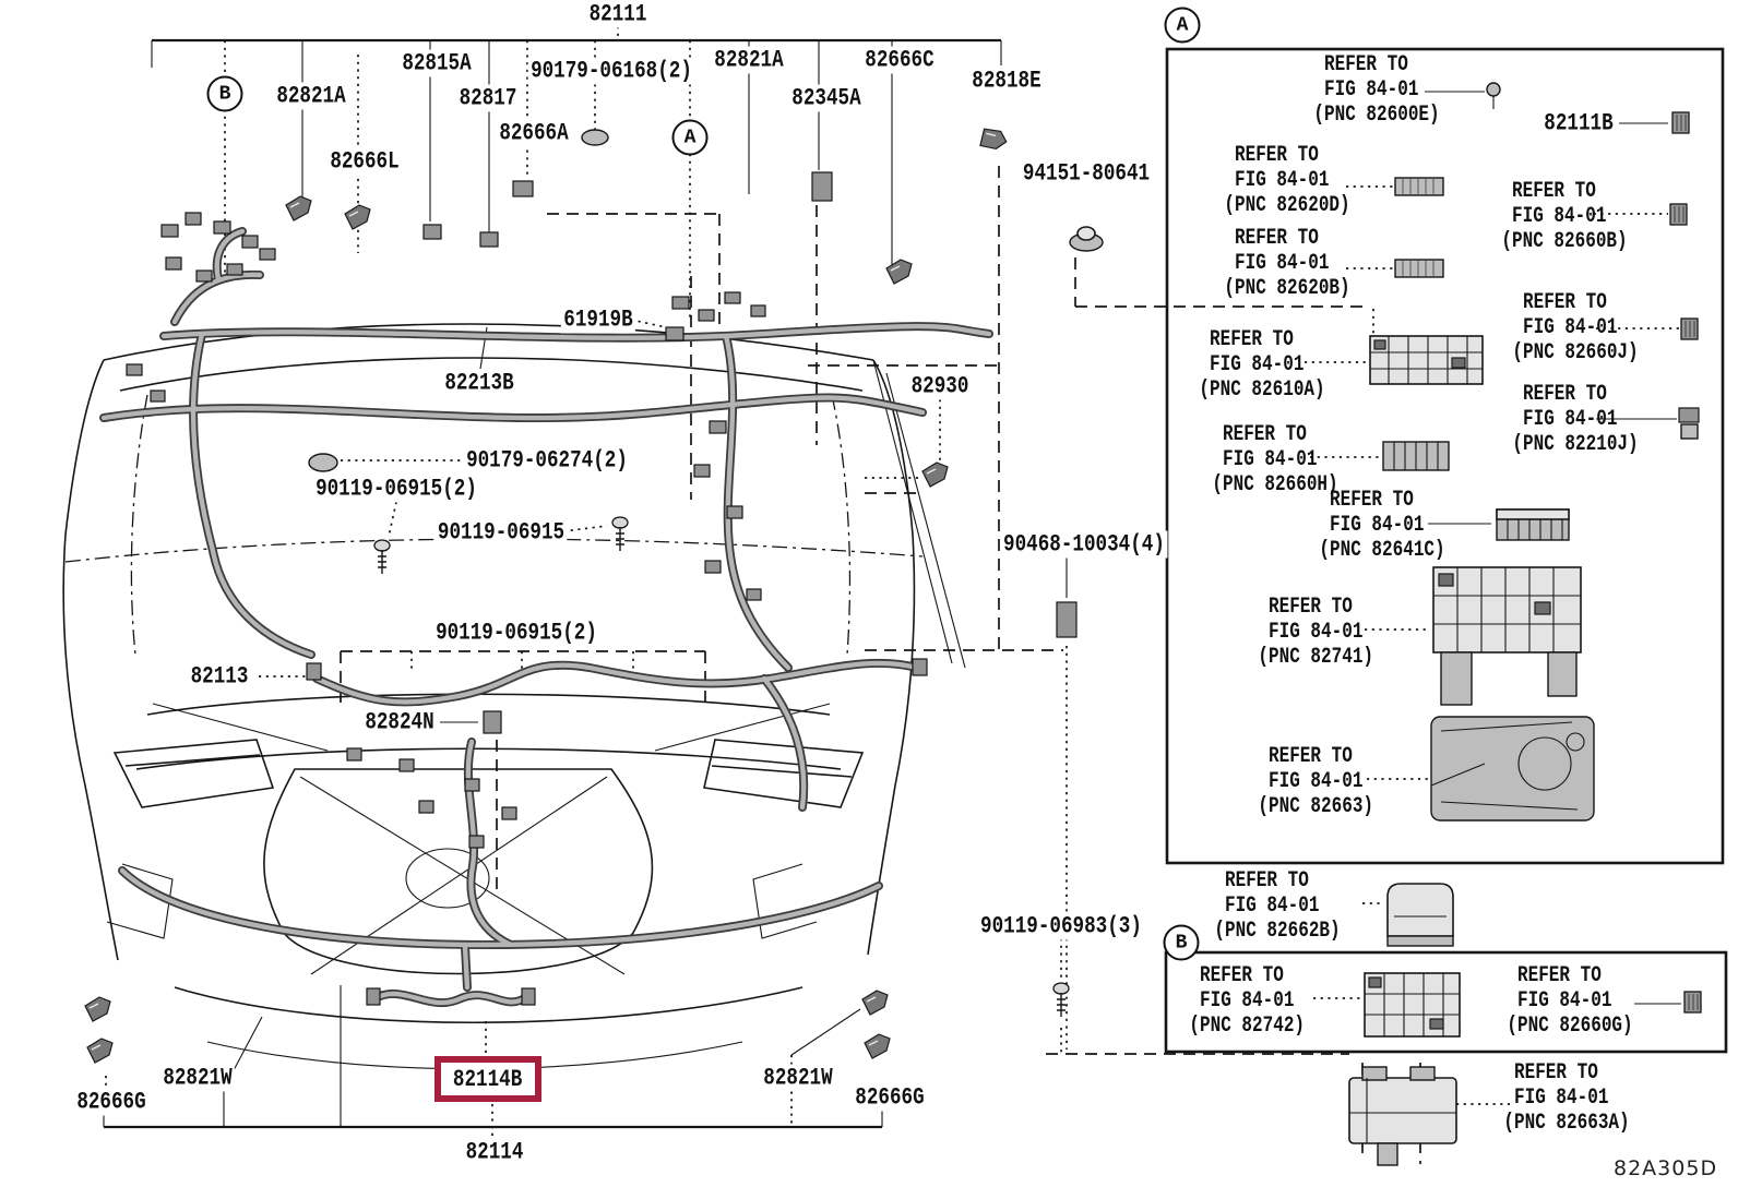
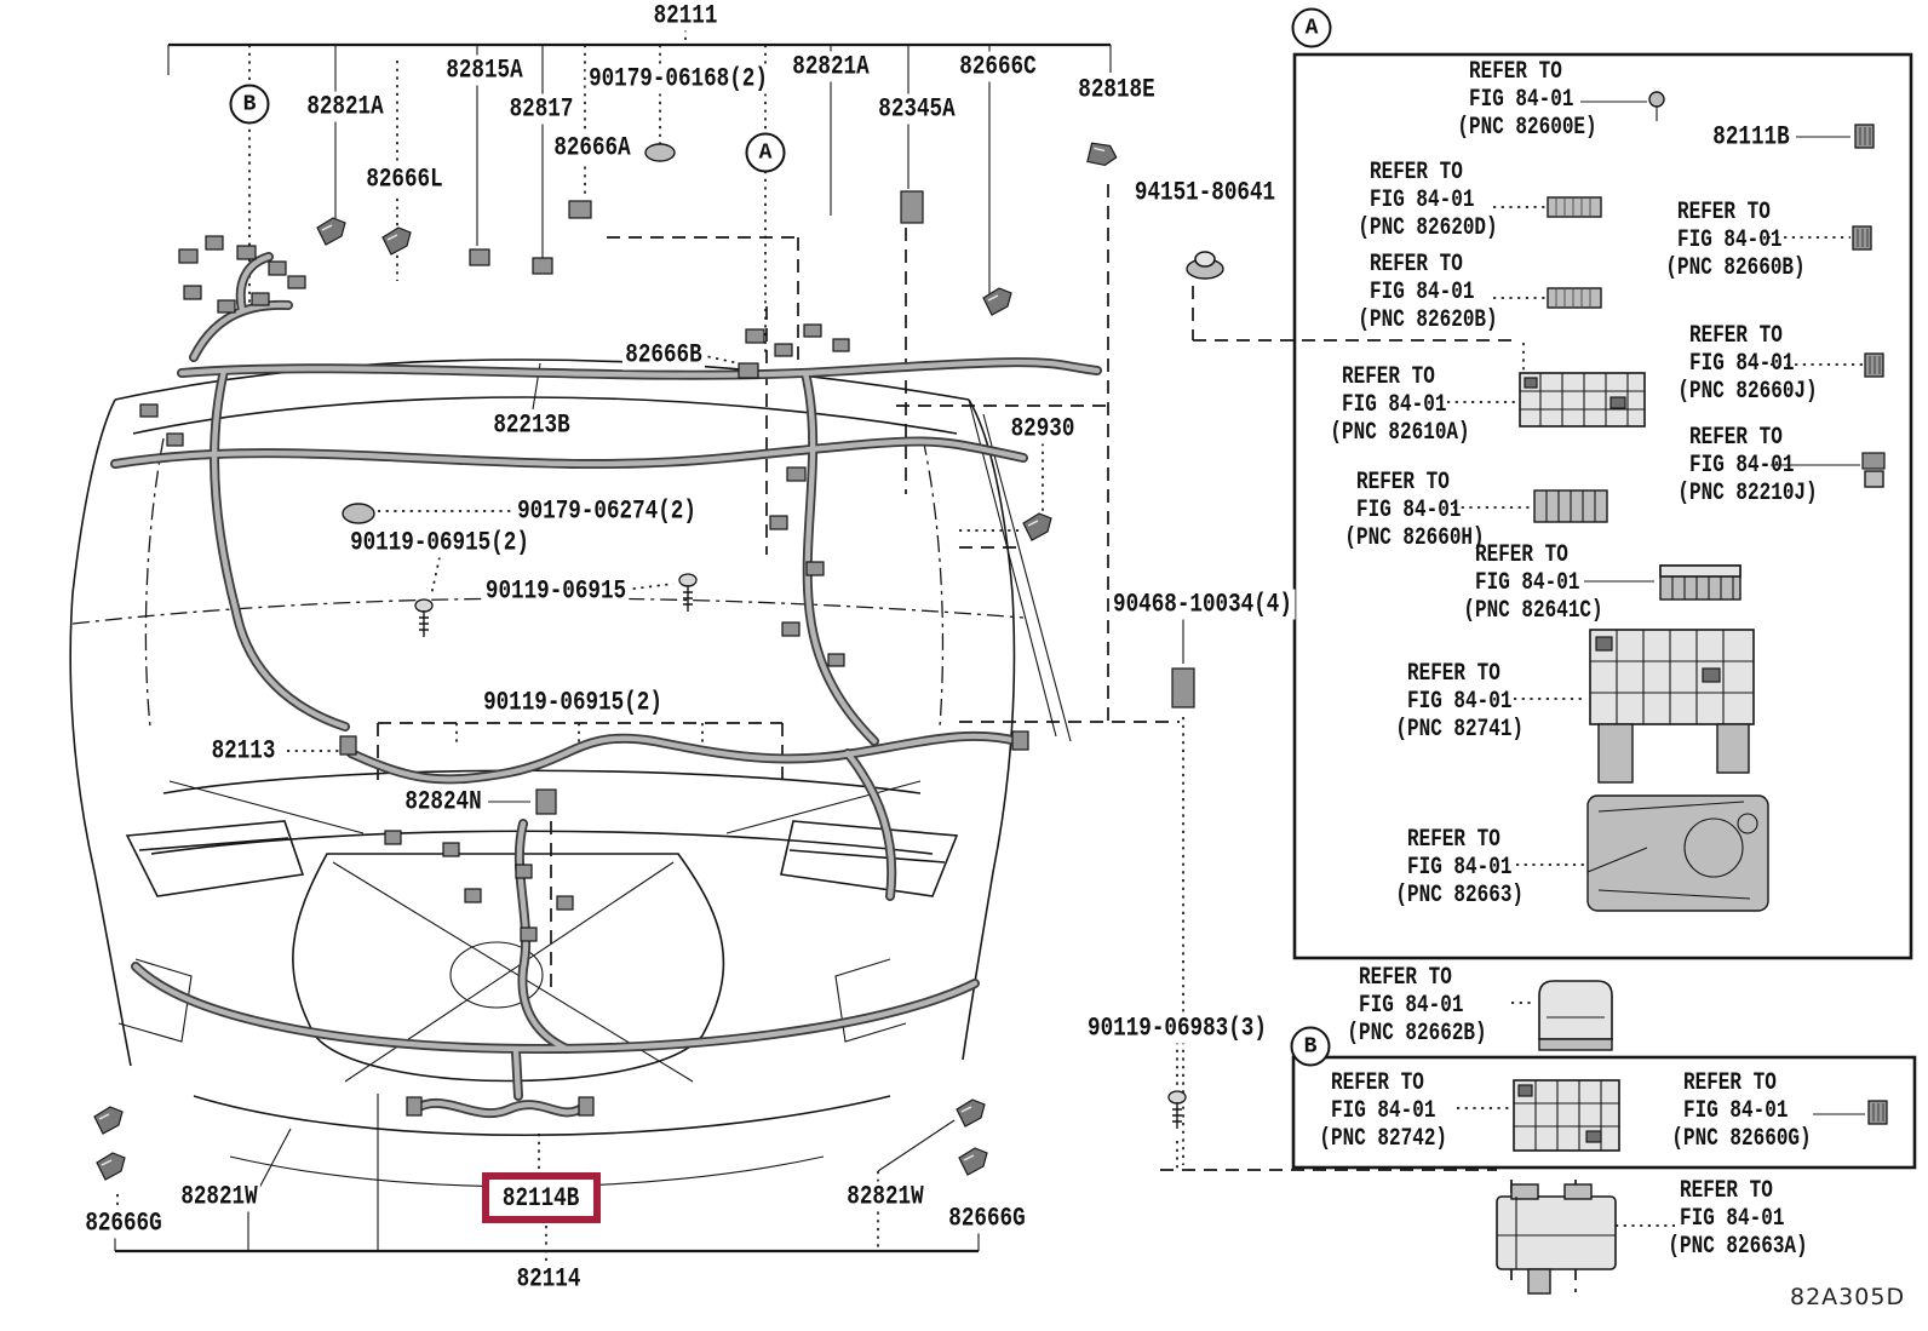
  82111
  B
  82821A
  82815A
  82817
  90179-06168(2)
  82666A
  82666L
  A
  82821A
  82345A
  82666C
  82818E
  94151-80641
- 61919B
+ 82666B
  82213B
  82930
  90179-06274(2)
  90119-06915(2)
  90119-06915
  90468-10034(4)
  90119-06915(2)
  82113
  82824N
  90119-06983(3)
  82821W
  82666G
  82821W
  82666G
  82114
  82114B
  A
  B
  82111B
  REFER TO
  FIG 84-01
  (PNC 82600E)
  REFER TO
  FIG 84-01
  (PNC 82620D)
  REFER TO
  FIG 84-01
  (PNC 82660B)
  REFER TO
  FIG 84-01
  (PNC 82620B)
  REFER TO
  FIG 84-01
  (PNC 82610A)
  REFER TO
  FIG 84-01
  (PNC 82660J)
  REFER TO
  FIG 84-01
  (PNC 82660H)
  REFER TO
  FIG 84-01
  (PNC 82210J)
  REFER TO
  FIG 84-01
  (PNC 82641C)
  REFER TO
  FIG 84-01
  (PNC 82741)
  REFER TO
  FIG 84-01
  (PNC 82663)
  REFER TO
  FIG 84-01
  (PNC 82662B)
  REFER TO
  FIG 84-01
  (PNC 82742)
  REFER TO
  FIG 84-01
  (PNC 82660G)
  REFER TO
  FIG 84-01
  (PNC 82663A)
  82A305D
